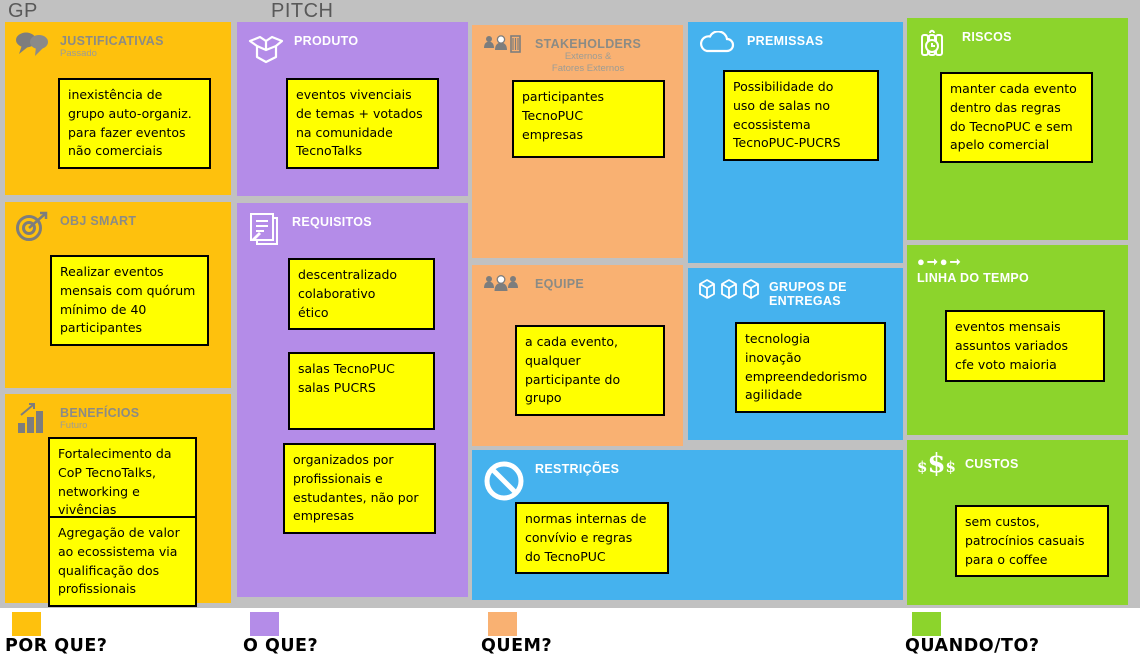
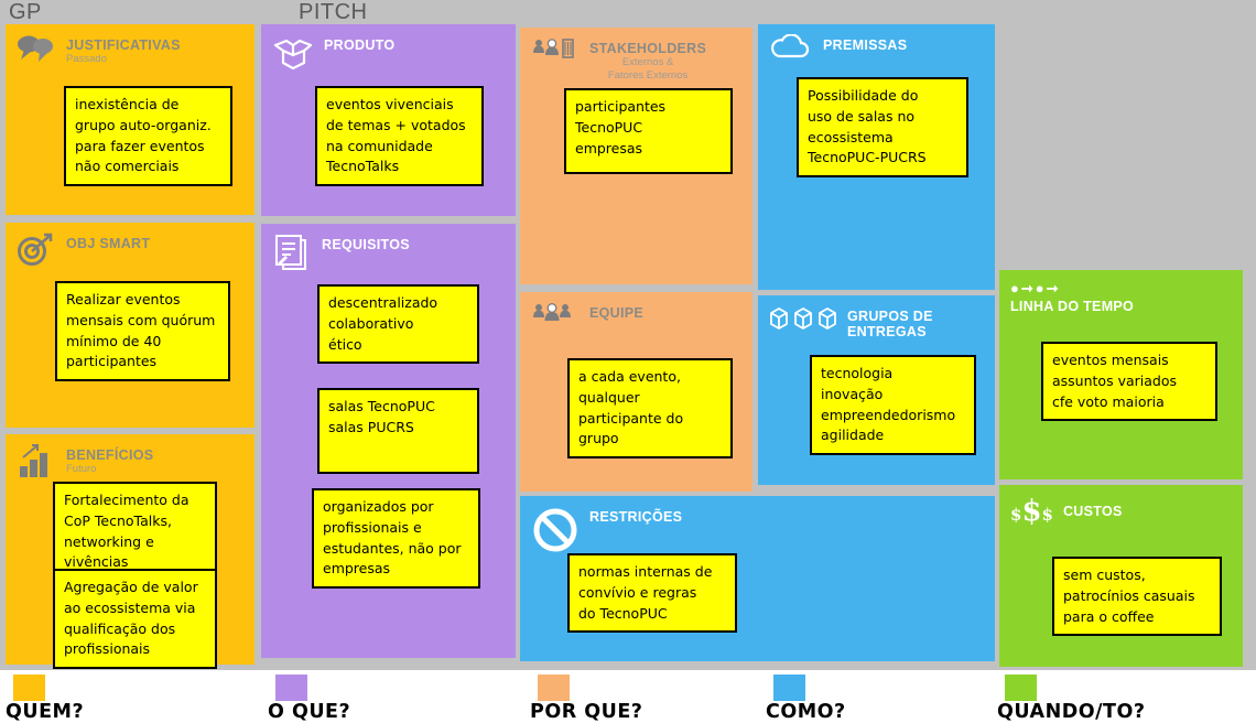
  GP
  PITCH
  JUSTIFICATIVAS
  Passado
  inexistência de
  grupo auto-organiz.
  para fazer eventos
  não comerciais
  OBJ SMART
  Realizar eventos
  mensais com quórum
  mínimo de 40
  participantes
  BENEFÍCIOS
  Futuro
  Fortalecimento da
  CoP TecnoTalks,
  networking e
  vivências
  Agregação de valor
  ao ecossistema via
  qualificação dos
  profissionais
  PRODUTO
  eventos vivenciais
  de temas + votados
  na comunidade
  TecnoTalks
  REQUISITOS
  descentralizado
  colaborativo
  ético
  salas TecnoPUC
  salas PUCRS
  organizados por
  profissionais e
  estudantes, não por
  empresas
  STAKEHOLDERS
  Externos &
  Fatores Externos
  participantes
  TecnoPUC
  empresas
  EQUIPE
  a cada evento,
  qualquer
  participante do
  grupo
  PREMISSAS
  Possibilidade do
  uso de salas no
  ecossistema
  TecnoPUC-PUCRS
  GRUPOS DE
  ENTREGAS
  tecnologia
  inovação
  empreendedorismo
  agilidade
  RESTRIÇÕES
  normas internas de
  convívio e regras
  do TecnoPUC
- RISCOS
- manter cada evento
- dentro das regras
- do TecnoPUC e sem
- apelo comercial
  ●➞●➞
  LINHA DO TEMPO
  eventos mensais
  assuntos variados
  cfe voto maioria
  $$$
  CUSTOS
  sem custos,
  patrocínios casuais
  para o coffee
- POR QUE?
+ QUEM?
  O QUE?
- QUEM?
+ POR QUE?
+ COMO?
  QUANDO/TO?
